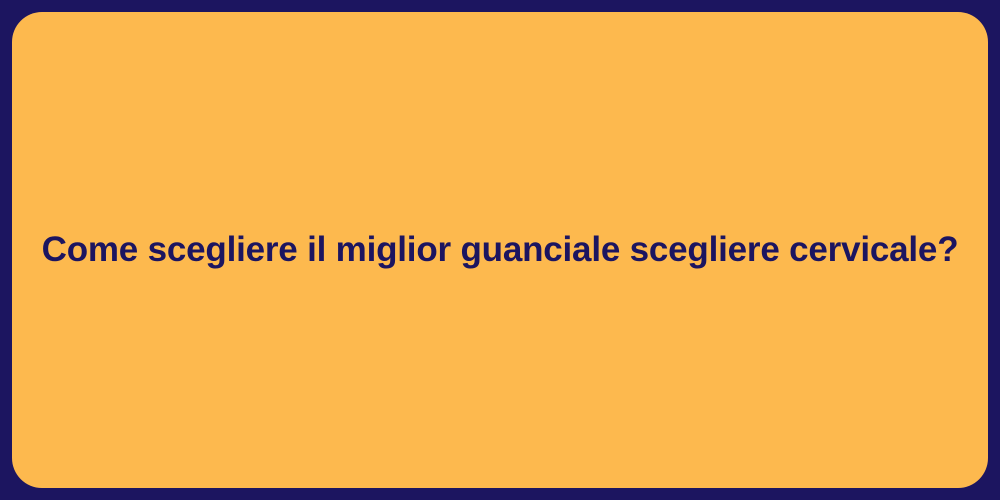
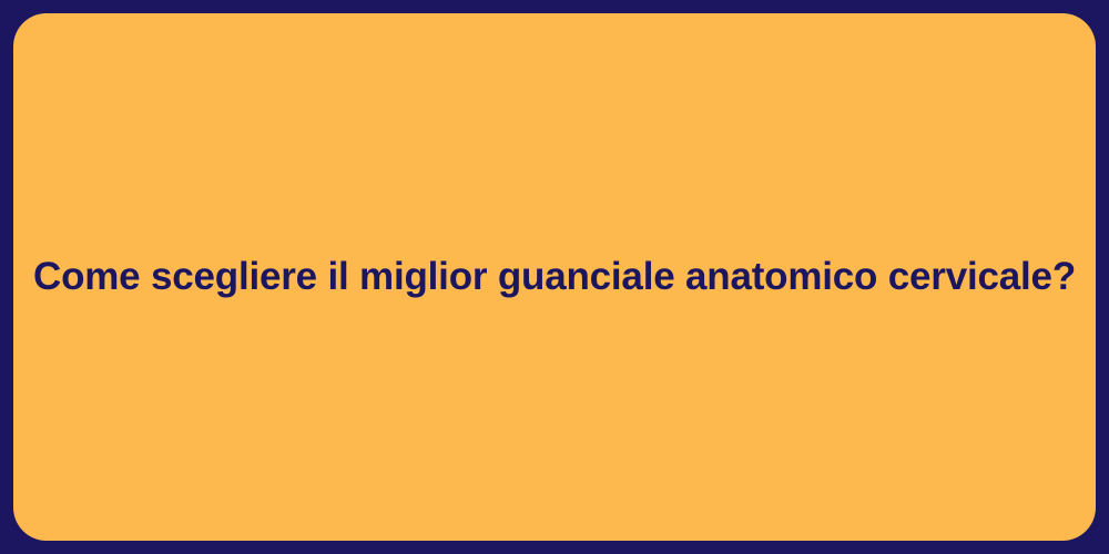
- Come scegliere il miglior guanciale scegliere cervicale?
+ Come scegliere il miglior guanciale anatomico cervicale?
